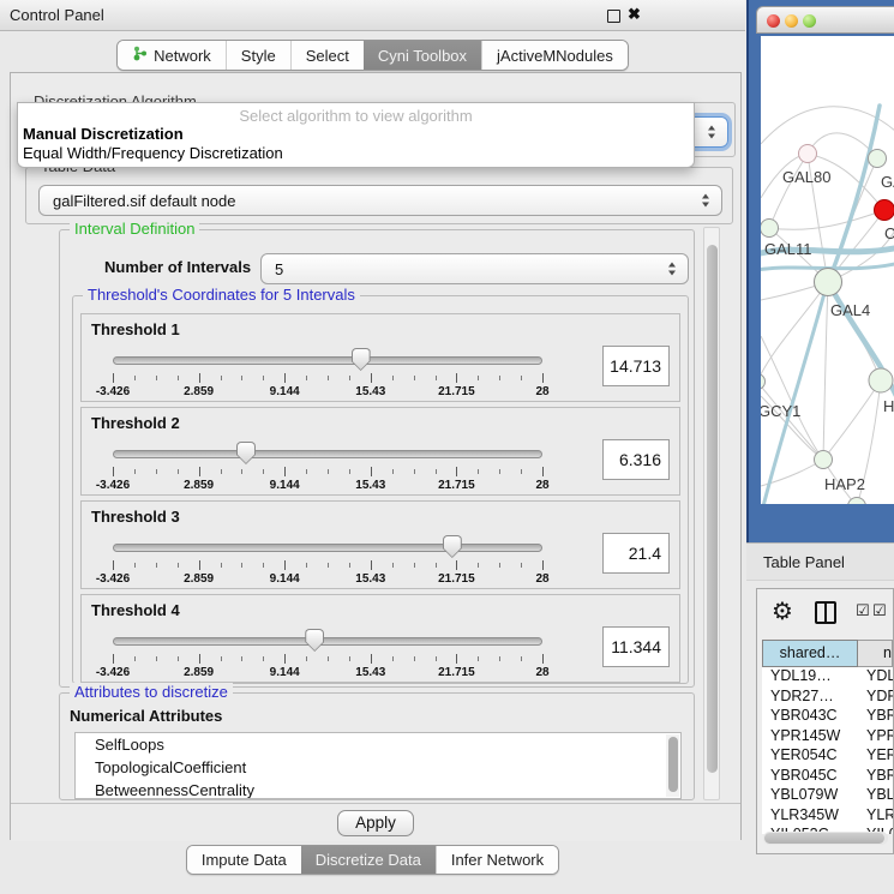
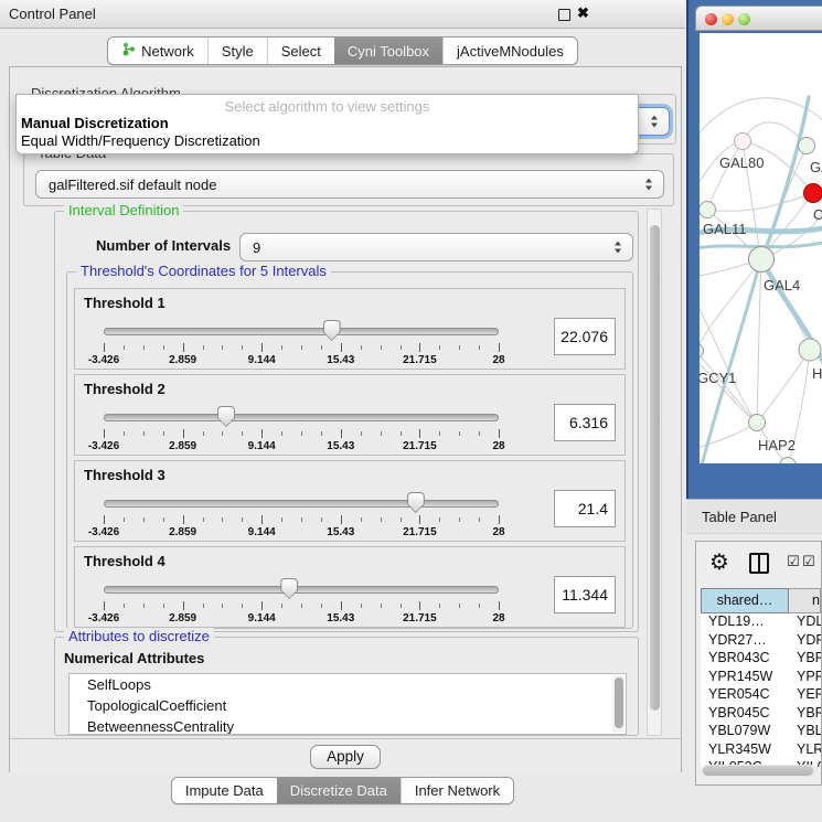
  Control Panel
  ✖
  Network
  Style
  Select
  Cyni Toolbox
  jActiveMNodules
- Select algorithm to view algorithm
+ Select algorithm to view settings
  Manual Discretization
  Equal Width/Frequency Discretization
  galFiltered.sif default node
  Interval Definition
  Number of Intervals
- 5
+ 9
  Threshold's Coordinates for 5 Intervals
  Threshold 1
  -3.426
  2.859
  9.144
  15.43
  21.715
  28
- 14.713
+ 22.076
  Threshold 2
  -3.426
  2.859
  9.144
  15.43
  21.715
  28
  6.316
  Threshold 3
  -3.426
  2.859
  9.144
  15.43
  21.715
  28
  21.4
  Threshold 4
  -3.426
  2.859
  9.144
  15.43
  21.715
  28
  11.344
  Attributes to discretize
  Numerical Attributes
  SelfLoops
  TopologicalCoefficient
  BetweennessCentrality
  Apply
  Impute Data
  Discretize Data
  Infer Network
  GAL80
  C
  GAL11
  GAL4
  GCY1
  H
  HAP2
  Table Panel
  ⚙
  ☑
  ☑
  shared…
  n
  YDL19…
  YDL
  YDR27…
  YDR
  YBR043C
  YBR
  YPR145W
  YPR
  YER054C
  YER
  YBR045C
  YBR
  YBL079W
  YBL
  YLR345W
  YLR
